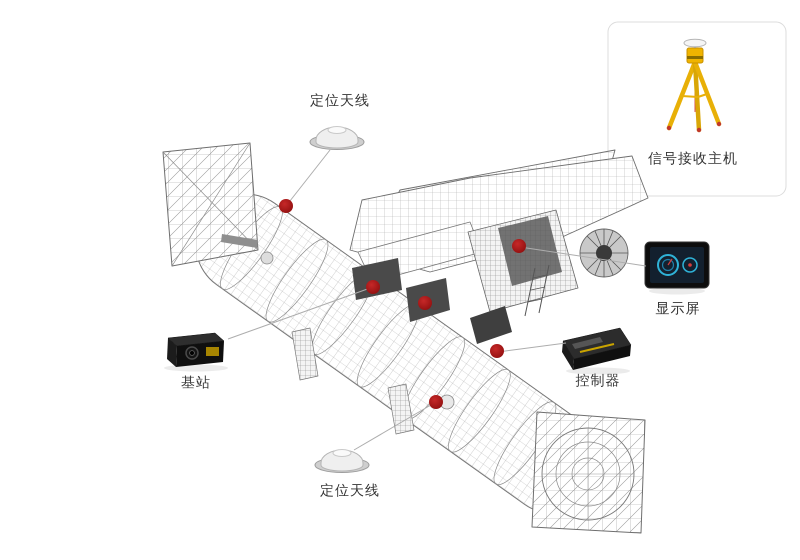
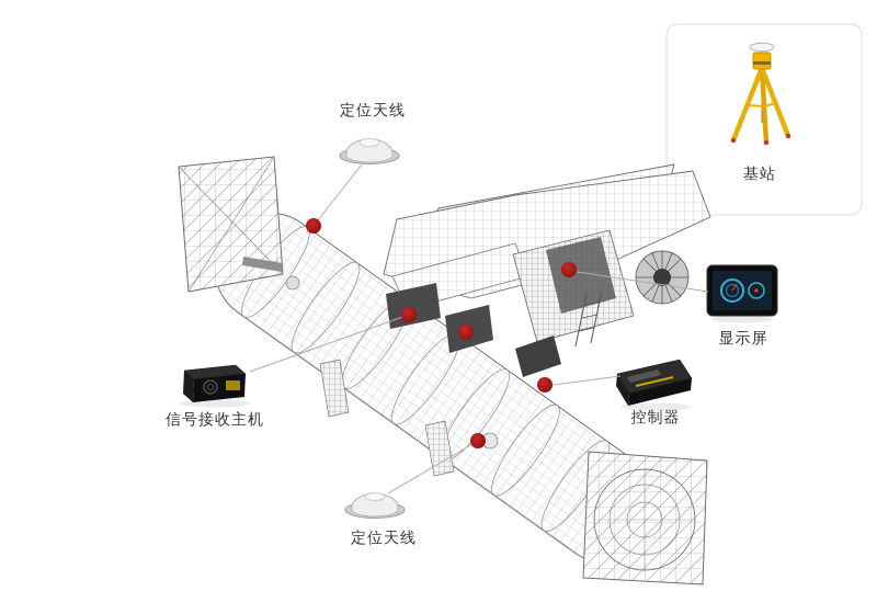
  定位天线
- 基站
+ 信号接收主机
  控制器
  显示屏
- 信号接收主机
+ 基站
  定位天线
